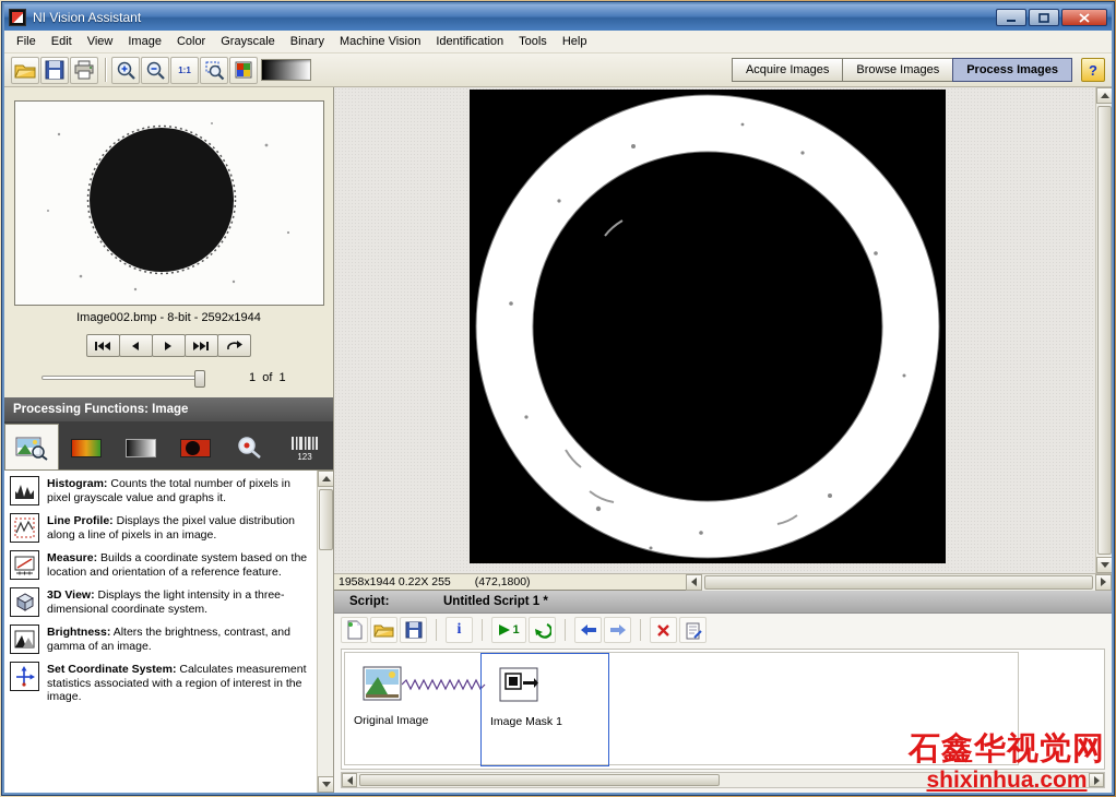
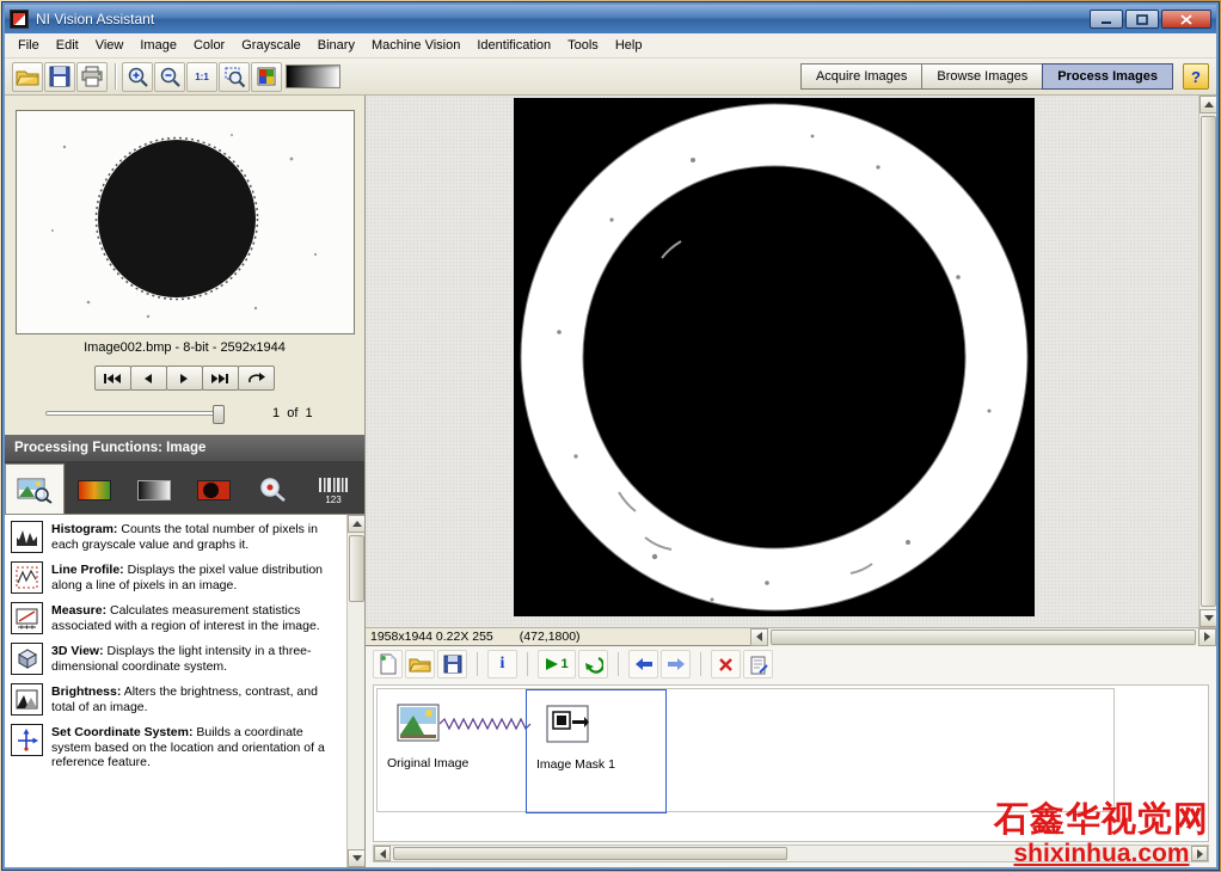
  NI Vision Assistant
  File
  Edit
  View
  Image
  Color
  Grayscale
  Binary
  Machine Vision
  Identification
  Tools
  Help
  1:1
  Acquire Images
  Browse Images
  Process Images
  ?
  Image002.bmp - 8-bit - 2592x1944
  1 of 1
  Processing Functions: Image
  123
- Histogram: Counts the total number of pixels in pixel grayscale value and graphs it.
+ Histogram: Counts the total number of pixels in each grayscale value and graphs it.
  Line Profile: Displays the pixel value distribution along a line of pixels in an image.
- Measure: Builds a coordinate system based on the location and orientation of a reference feature.
+ Measure: Calculates measurement statistics associated with a region of interest in the image.
  3D View: Displays the light intensity in a three-dimensional coordinate system.
- Brightness: Alters the brightness, contrast, and gamma of an image.
+ Brightness: Alters the brightness, contrast, and total of an image.
- Set Coordinate System: Calculates measurement statistics associated with a region of interest in the image.
+ Set Coordinate System: Builds a coordinate system based on the location and orientation of a reference feature.
  1958x1944 0.22X 255
  (472,1800)
- Script:
- Untitled Script 1 *
  i
  1
  Original Image
  Image Mask 1
  石鑫华视觉网
  shixinhua.com
